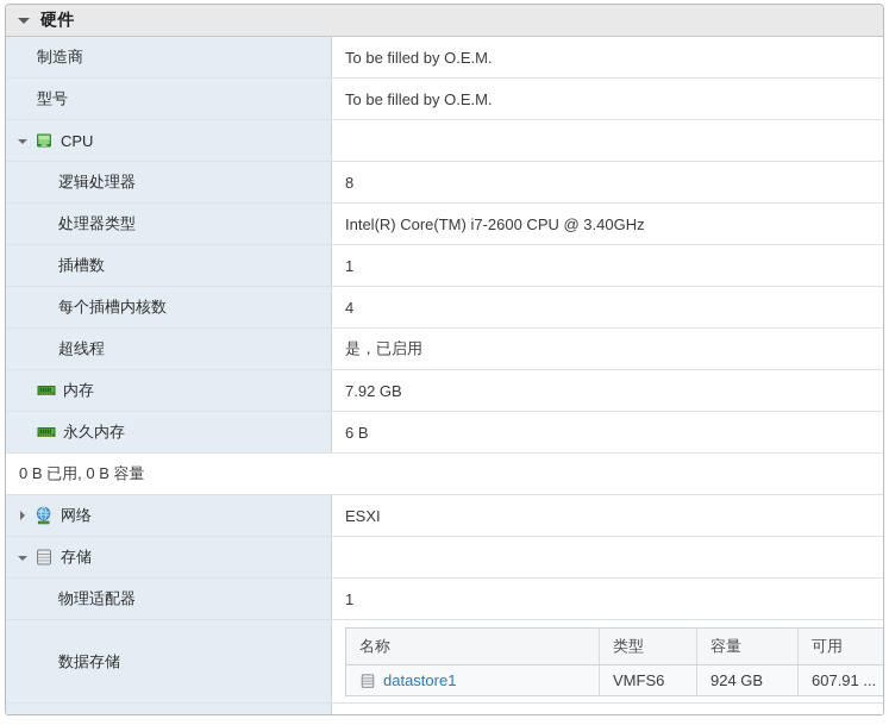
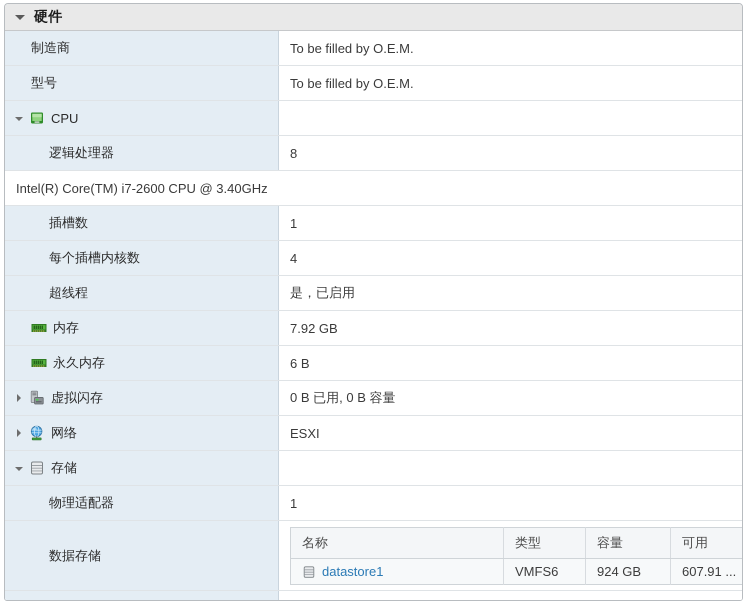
  硬件
  制造商
  To be filled by O.E.M.
  型号
  To be filled by O.E.M.
  CPU
  逻辑处理器
  8
- 处理器类型
  Intel(R) Core(TM) i7-2600 CPU @ 3.40GHz
  插槽数
  1
  每个插槽内核数
  4
  超线程
  是，已启用
  内存
  7.92 GB
  永久内存
  6 B
+ 虚拟闪存
  0 B 已用, 0 B 容量
  网络
  ESXI
  存储
  物理适配器
  1
  数据存储
  名称	类型	容量	可用
  datastore1	VMFS6	924 GB	607.91 ...
